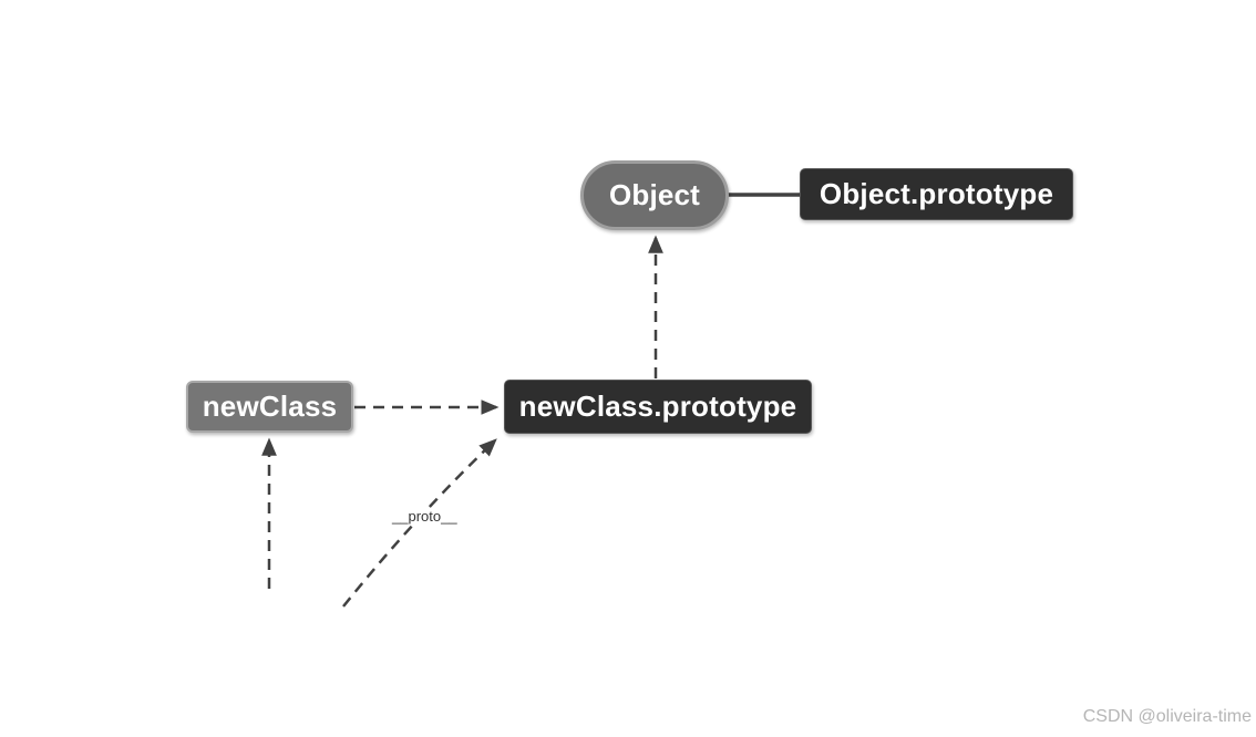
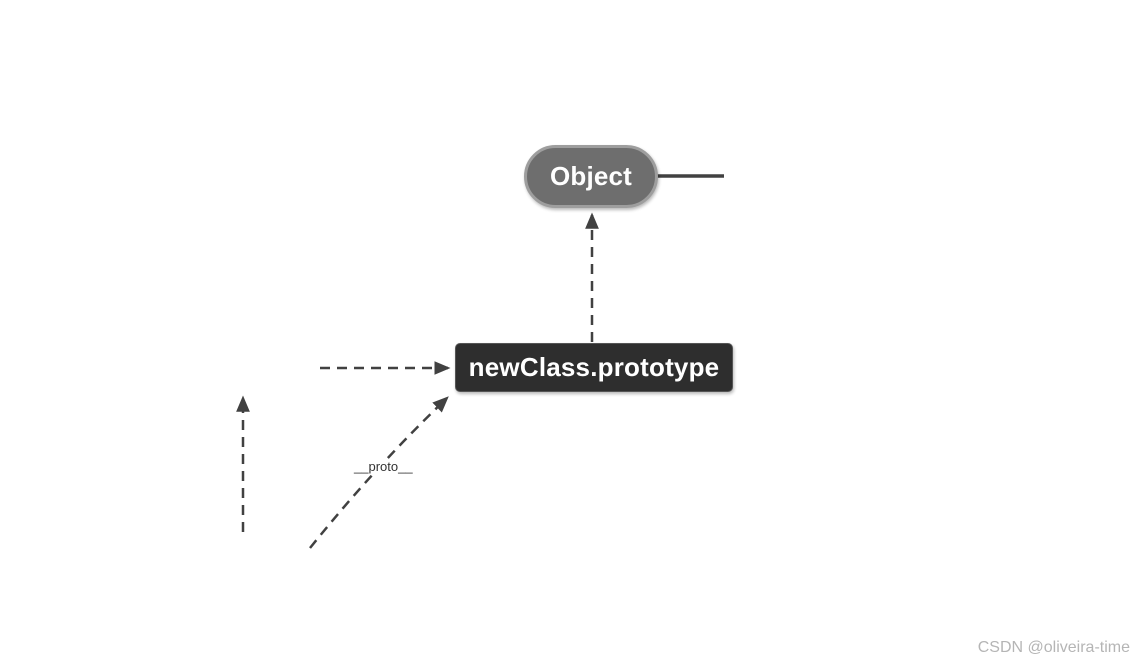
  Object
- Object.prototype
- newClass
  newClass.prototype
  __proto__
  CSDN @oliveira-time
